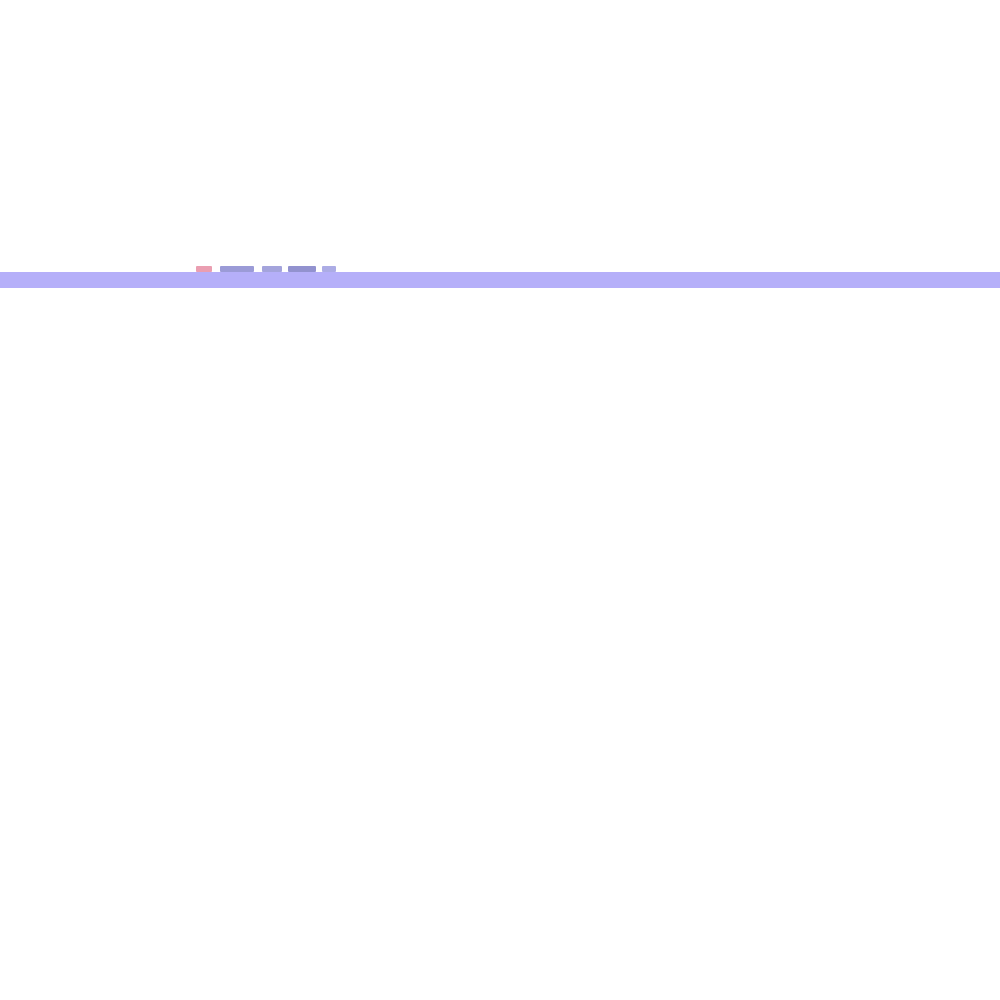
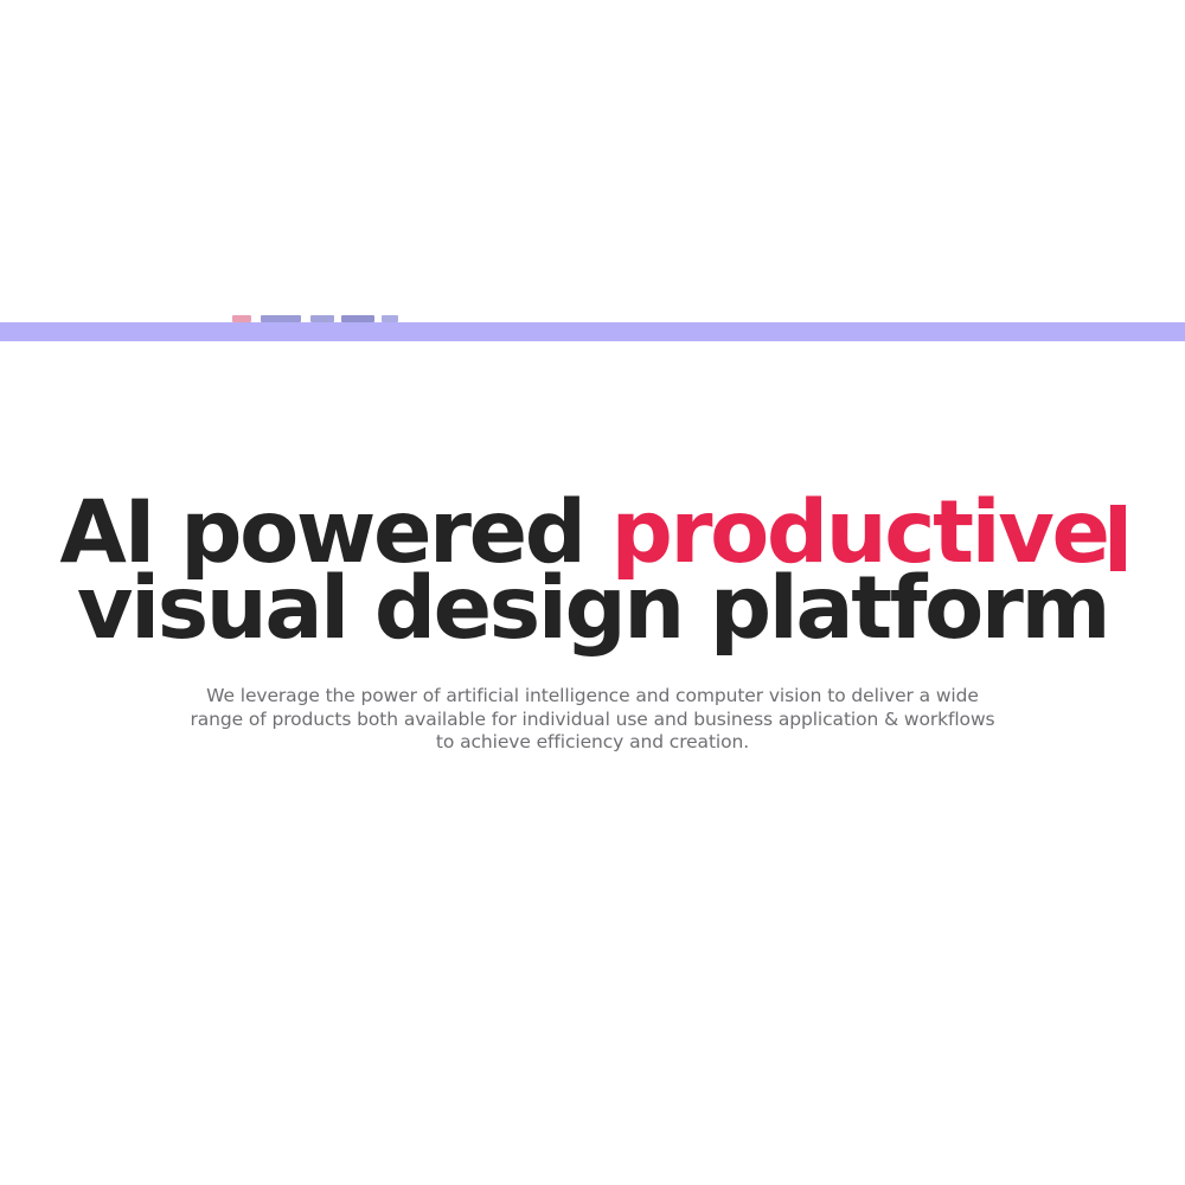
+ AI powered productive
+ visual design platform
+ We leverage the power of artificial intelligence and computer vision to deliver a wide range of products both available for individual use and business application & workflows to achieve efficiency and creation.
